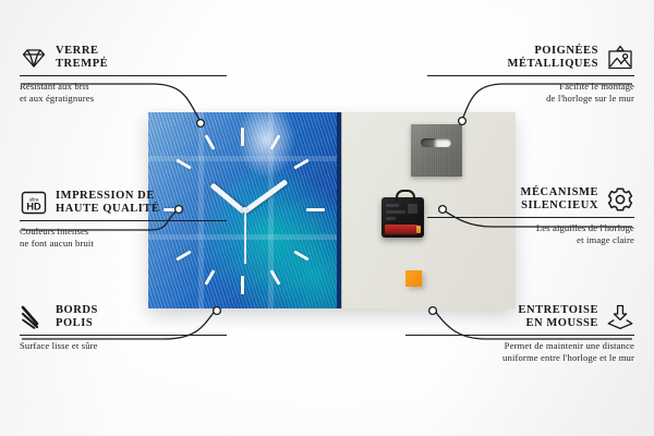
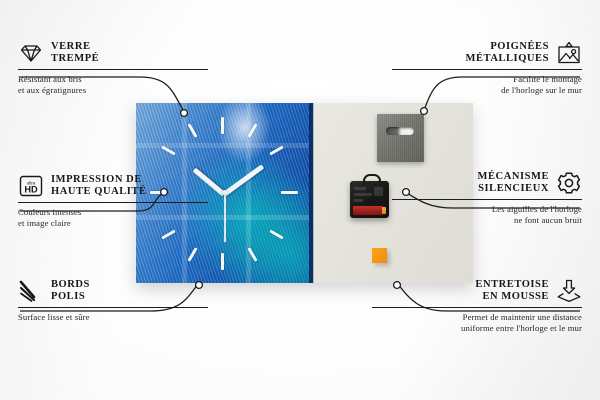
  VERRE
  TREMPÉ
  Résistant aux bris
  et aux égratignures
  HD
  IMPRESSION DE
  HAUTE QUALITÉ
  Couleurs intenses
- ne font aucun bruit
+ et image claire
  BORDS
  POLIS
  Surface lisse et sûre
  POIGNÉES
  MÉTALLIQUES
  Facilite le montage
  de l'horloge sur le mur
  MÉCANISME
  SILENCIEUX
  Les aiguilles de l'horloge
- et image claire
+ ne font aucun bruit
  ENTRETOISE
  EN MOUSSE
  Permet de maintenir une distance
  uniforme entre l'horloge et le mur
